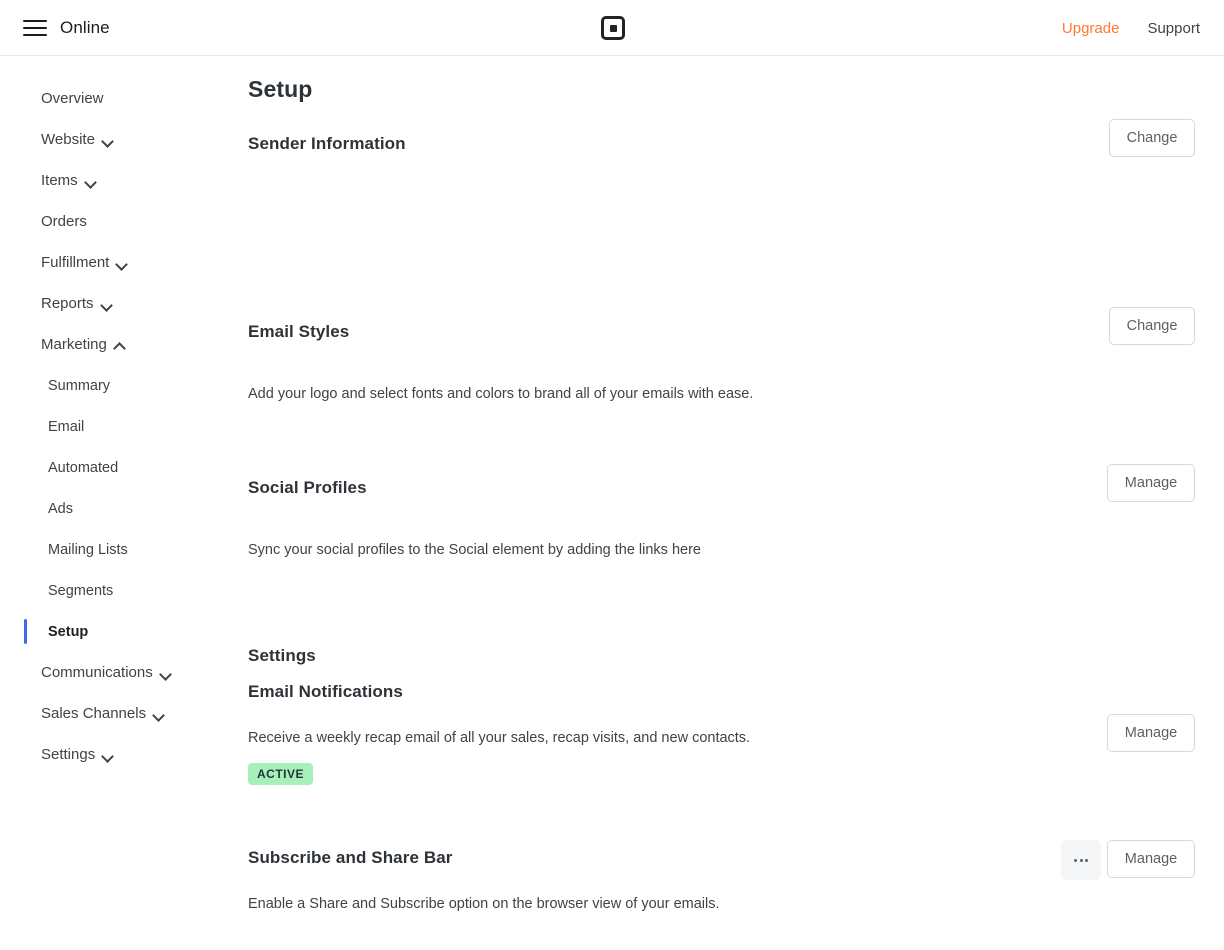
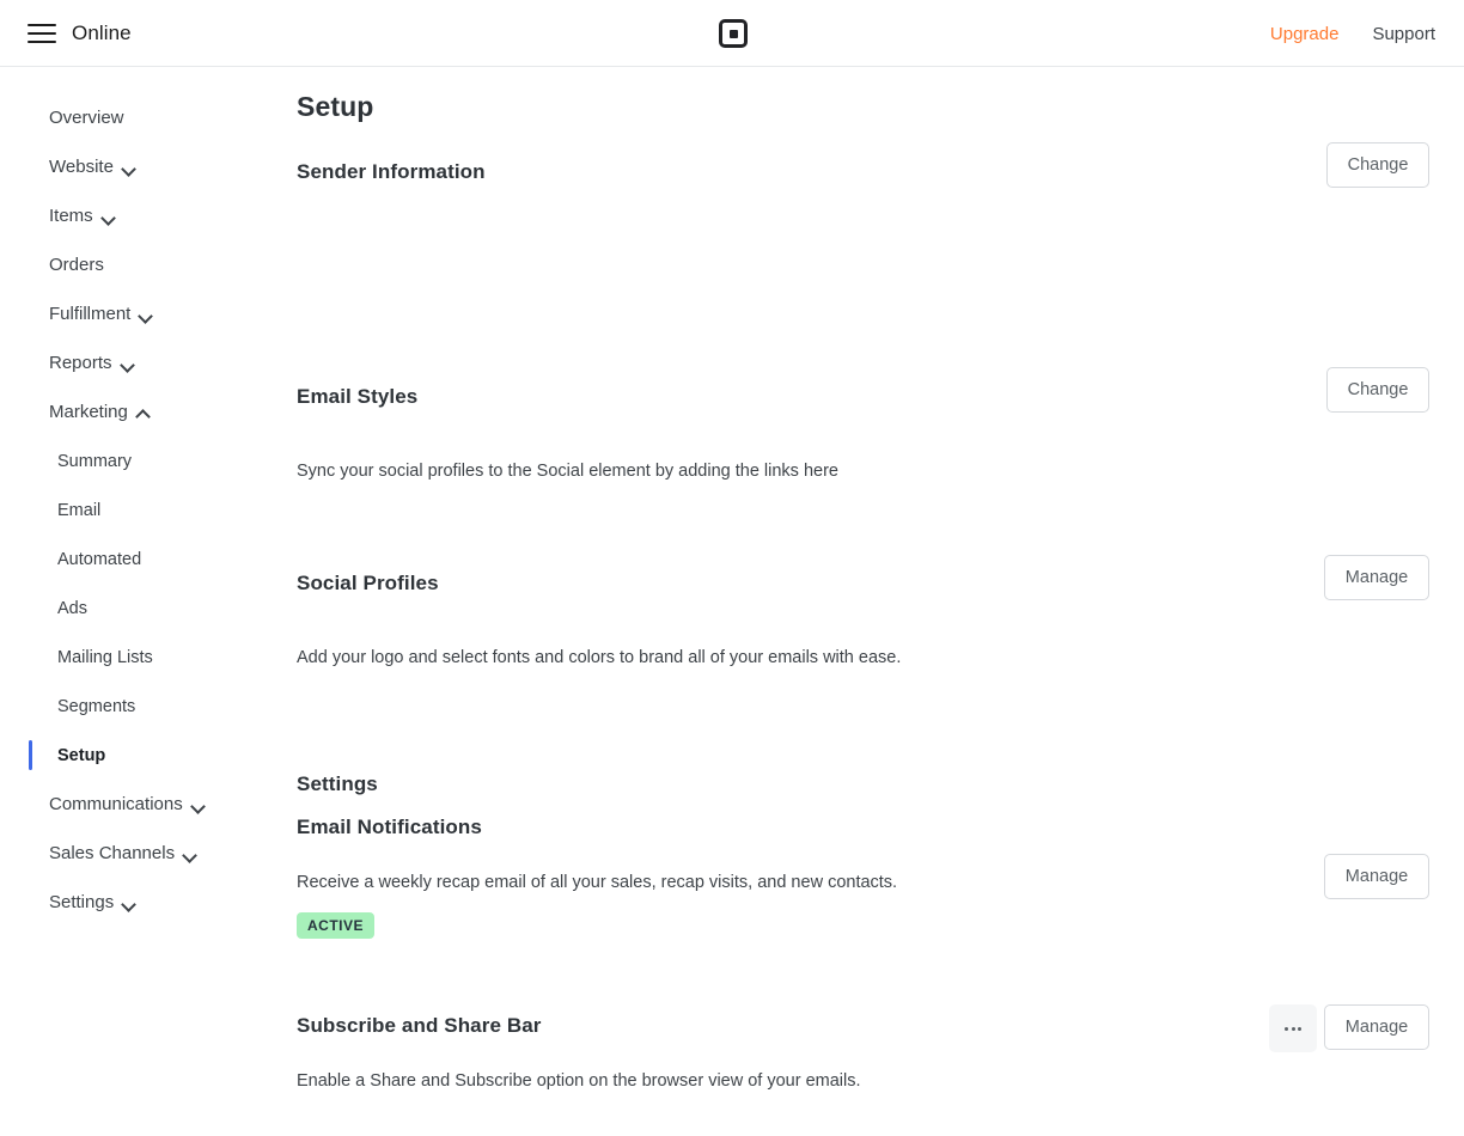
  Online
  Upgrade
  Support
  Overview
  Website
  Items
  Orders
  Fulfillment
  Reports
  Marketing
  Summary
  Email
  Automated
  Ads
  Mailing Lists
  Segments
  Setup
  Communications
  Sales Channels
  Settings
  Setup
  Sender Information
  Change
  Email Styles
- Add your logo and select fonts and colors to brand all of your emails with ease.
+ Sync your social profiles to the Social element by adding the links here
  Change
  Social Profiles
- Sync your social profiles to the Social element by adding the links here
+ Add your logo and select fonts and colors to brand all of your emails with ease.
  Manage
  Settings
  Email Notifications
  Receive a weekly recap email of all your sales, recap visits, and new contacts.
  ACTIVE
  Manage
  Subscribe and Share Bar
  Enable a Share and Subscribe option on the browser view of your emails.
  Manage
